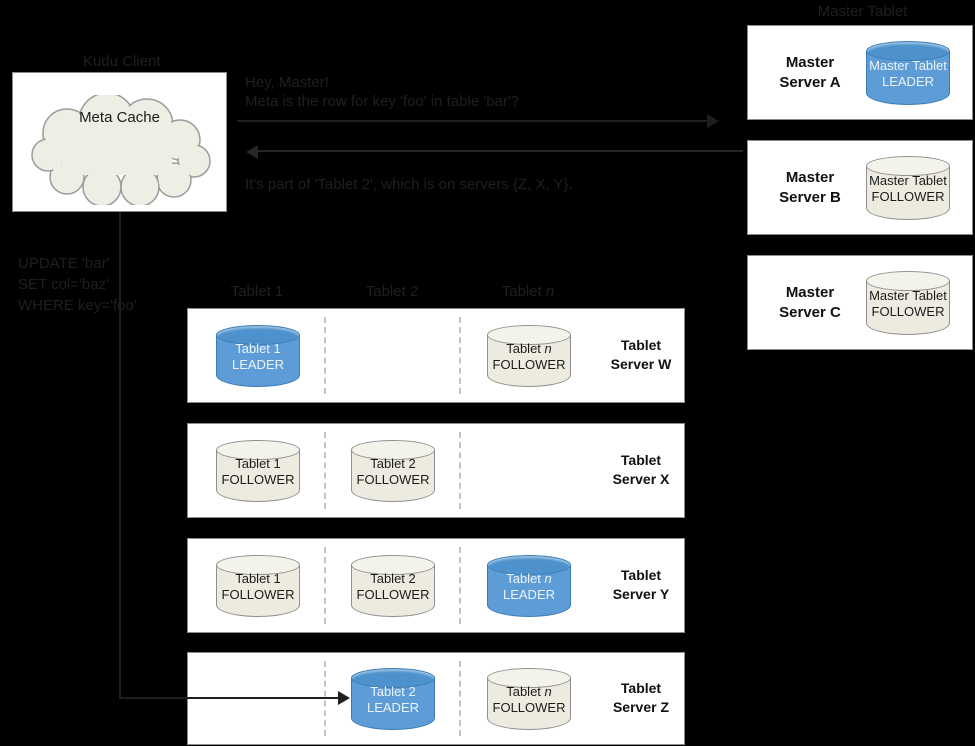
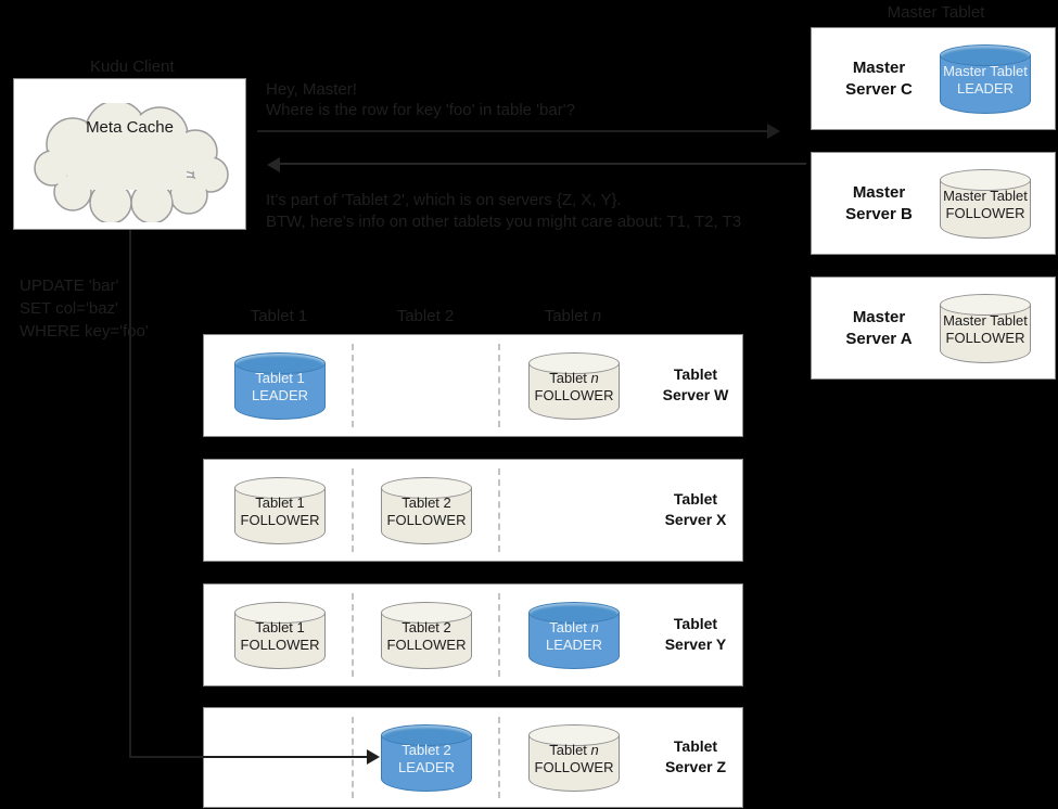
  Kudu Client
  Meta Cache
  Hey, Master!
- Meta is the row for key 'foo' in table 'bar'?
+ Where is the row for key 'foo' in table 'bar'?
  It's part of 'Tablet 2', which is on servers {Z, X, Y}.
+ BTW, here's info on other tablets you might care about: T1, T2, T3
  UPDATE 'bar'
  SET col='baz'
  WHERE key='foo'
  Tablet 1
  Tablet 2
  Tablet n
  Master Tablet
  Master
- Server A
+ Server C
  Master Tablet
  LEADER
  Master
  Server B
  Master Tablet
  FOLLOWER
  Master
- Server C
+ Server A
  Master Tablet
  FOLLOWER
  Tablet 1
  LEADER
  Tablet n
  FOLLOWER
  Tablet
  Server W
  Tablet 1
  FOLLOWER
  Tablet 2
  FOLLOWER
  Tablet
  Server X
  Tablet 1
  FOLLOWER
  Tablet 2
  FOLLOWER
  Tablet n
  LEADER
  Tablet
  Server Y
  Tablet 2
  LEADER
  Tablet n
  FOLLOWER
  Tablet
  Server Z
